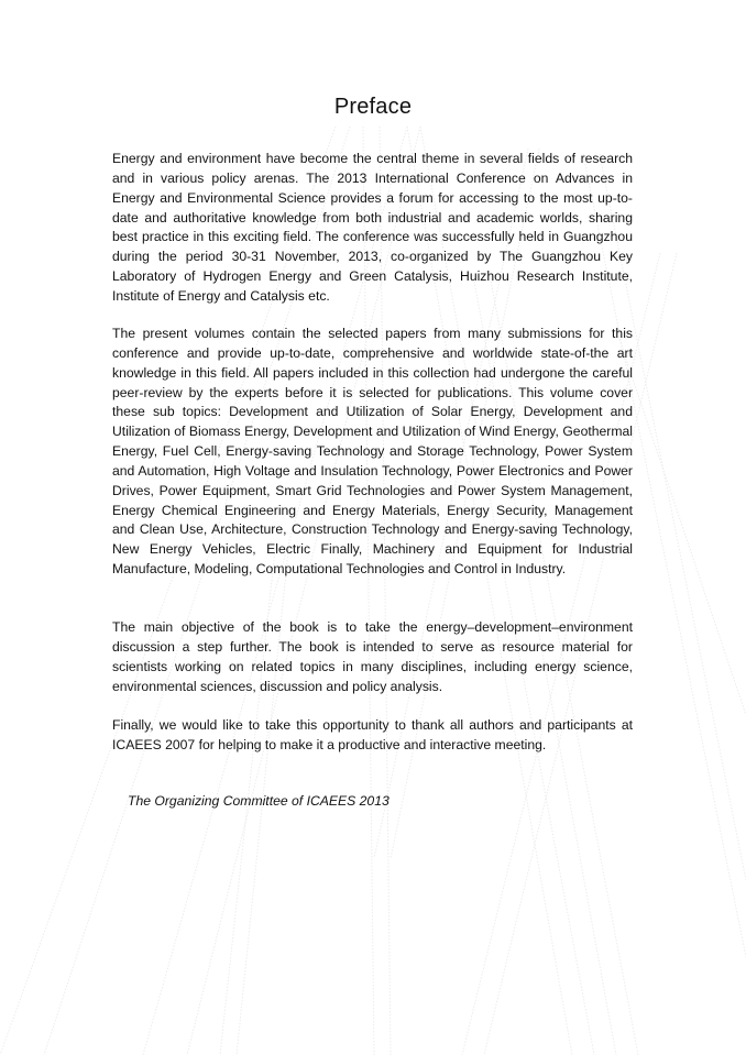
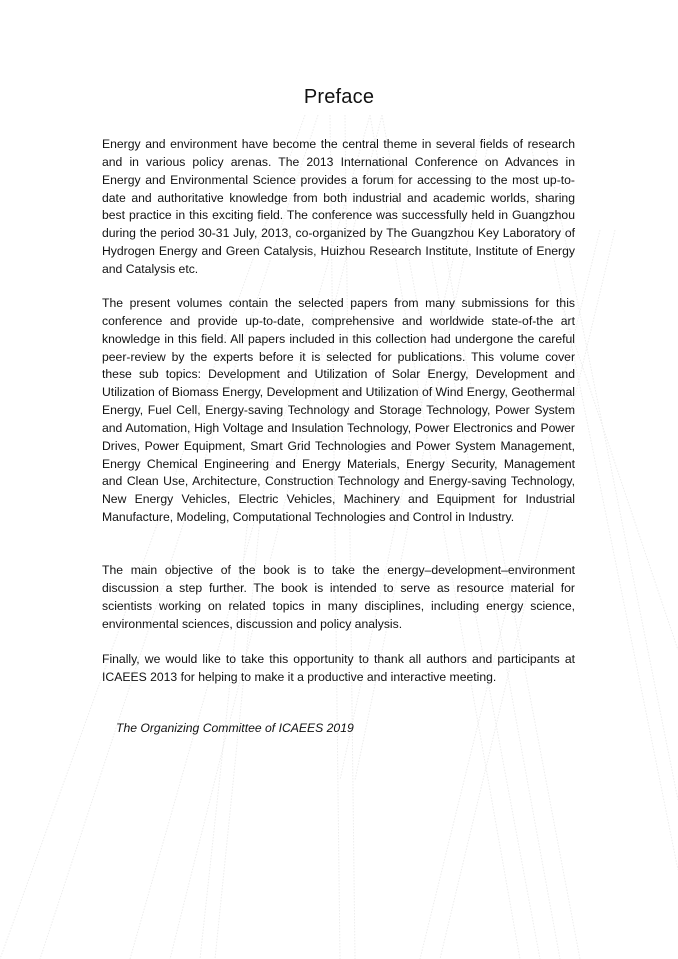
  Preface
- Energy and environment have become the central theme in several fields of research and in various policy arenas. The 2013 International Conference on Advances in Energy and Environmental Science provides a forum for accessing to the most up-to-date and authoritative knowledge from both industrial and academic worlds, sharing best practice in this exciting field. The conference was successfully held in Guangzhou during the period 30-31 November, 2013, co-organized by The Guangzhou Key Laboratory of Hydrogen Energy and Green Catalysis, Huizhou Research Institute, Institute of Energy and Catalysis etc.
+ Energy and environment have become the central theme in several fields of research and in various policy arenas. The 2013 International Conference on Advances in Energy and Environmental Science provides a forum for accessing to the most up-to-date and authoritative knowledge from both industrial and academic worlds, sharing best practice in this exciting field. The conference was successfully held in Guangzhou during the period 30-31 July, 2013, co-organized by The Guangzhou Key Laboratory of Hydrogen Energy and Green Catalysis, Huizhou Research Institute, Institute of Energy and Catalysis etc.
- The present volumes contain the selected papers from many submissions for this conference and provide up-to-date, comprehensive and worldwide state-of-the art knowledge in this field. All papers included in this collection had undergone the careful peer-review by the experts before it is selected for publications. This volume cover these sub topics: Development and Utilization of Solar Energy, Development and Utilization of Biomass Energy, Development and Utilization of Wind Energy, Geothermal Energy, Fuel Cell, Energy-saving Technology and Storage Technology, Power System and Automation, High Voltage and Insulation Technology, Power Electronics and Power Drives, Power Equipment, Smart Grid Technologies and Power System Management, Energy Chemical Engineering and Energy Materials, Energy Security, Management and Clean Use, Architecture, Construction Technology and Energy-saving Technology, New Energy Vehicles, Electric Finally, Machinery and Equipment for Industrial Manufacture, Modeling, Computational Technologies and Control in Industry.
+ The present volumes contain the selected papers from many submissions for this conference and provide up-to-date, comprehensive and worldwide state-of-the art knowledge in this field. All papers included in this collection had undergone the careful peer-review by the experts before it is selected for publications. This volume cover these sub topics: Development and Utilization of Solar Energy, Development and Utilization of Biomass Energy, Development and Utilization of Wind Energy, Geothermal Energy, Fuel Cell, Energy-saving Technology and Storage Technology, Power System and Automation, High Voltage and Insulation Technology, Power Electronics and Power Drives, Power Equipment, Smart Grid Technologies and Power System Management, Energy Chemical Engineering and Energy Materials, Energy Security, Management and Clean Use, Architecture, Construction Technology and Energy-saving Technology, New Energy Vehicles, Electric Vehicles, Machinery and Equipment for Industrial Manufacture, Modeling, Computational Technologies and Control in Industry.
  The main objective of the book is to take the energy–development–environment discussion a step further. The book is intended to serve as resource material for scientists working on related topics in many disciplines, including energy science, environmental sciences, discussion and policy analysis.
- Finally, we would like to take this opportunity to thank all authors and participants at ICAEES 2007 for helping to make it a productive and interactive meeting.
+ Finally, we would like to take this opportunity to thank all authors and participants at ICAEES 2013 for helping to make it a productive and interactive meeting.
- The Organizing Committee of ICAEES 2013
+ The Organizing Committee of ICAEES 2019
